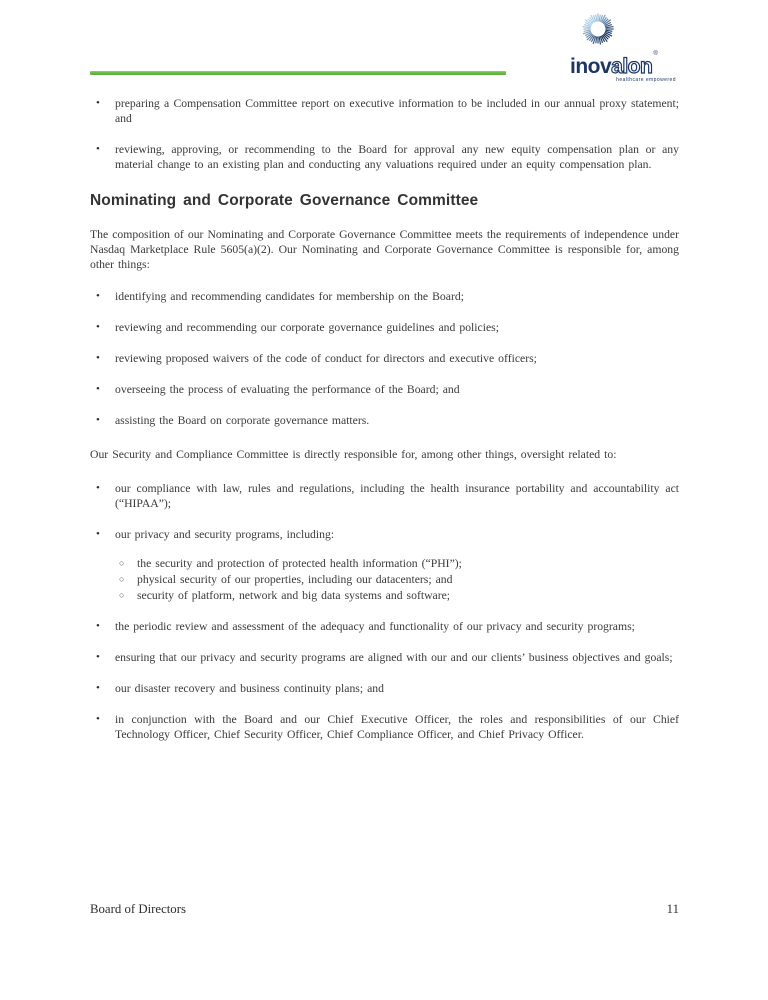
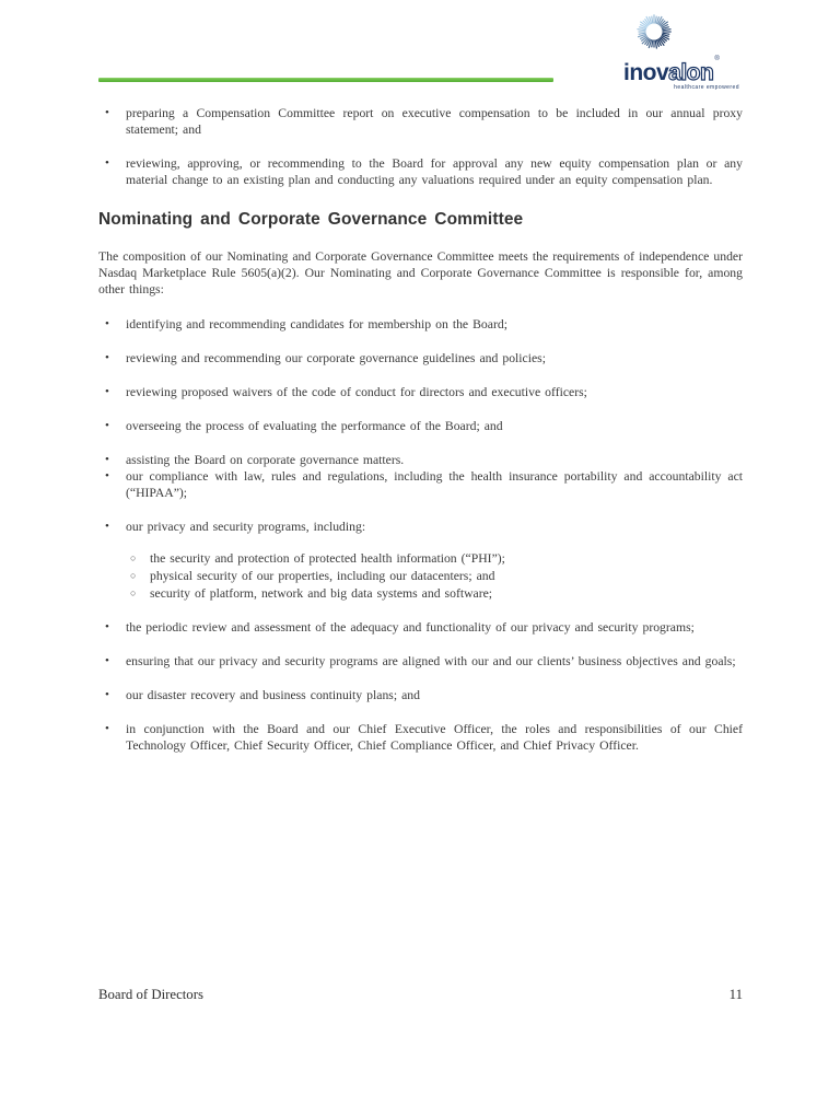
  inovalon
  •
- preparing a Compensation Committee report on executive information to be included in our annual proxy statement; and
+ preparing a Compensation Committee report on executive compensation to be included in our annual proxy statement; and
  •
  reviewing, approving, or recommending to the Board for approval any new equity compensation plan or any material change to an existing plan and conducting any valuations required under an equity compensation plan.
  Nominating and Corporate Governance Committee
  The composition of our Nominating and Corporate Governance Committee meets the requirements of independence under Nasdaq Marketplace Rule 5605(a)(2). Our Nominating and Corporate Governance Committee is responsible for, among other things:
  •
  identifying and recommending candidates for membership on the Board;
  •
  reviewing and recommending our corporate governance guidelines and policies;
  •
  reviewing proposed waivers of the code of conduct for directors and executive officers;
  •
  overseeing the process of evaluating the performance of the Board; and
  •
  assisting the Board on corporate governance matters.
- Our Security and Compliance Committee is directly responsible for, among other things, oversight related to:
  •
  our compliance with law, rules and regulations, including the health insurance portability and accountability act (“HIPAA”);
  •
  our privacy and security programs, including:
  ○
  the security and protection of protected health information (“PHI”);
  ○
  physical security of our properties, including our datacenters; and
  ○
  security of platform, network and big data systems and software;
  •
  the periodic review and assessment of the adequacy and functionality of our privacy and security programs;
  •
  ensuring that our privacy and security programs are aligned with our and our clients’ business objectives and goals;
  •
  our disaster recovery and business continuity plans; and
  •
  in conjunction with the Board and our Chief Executive Officer, the roles and responsibilities of our Chief Technology Officer, Chief Security Officer, Chief Compliance Officer, and Chief Privacy Officer.
  Board of Directors
  11
